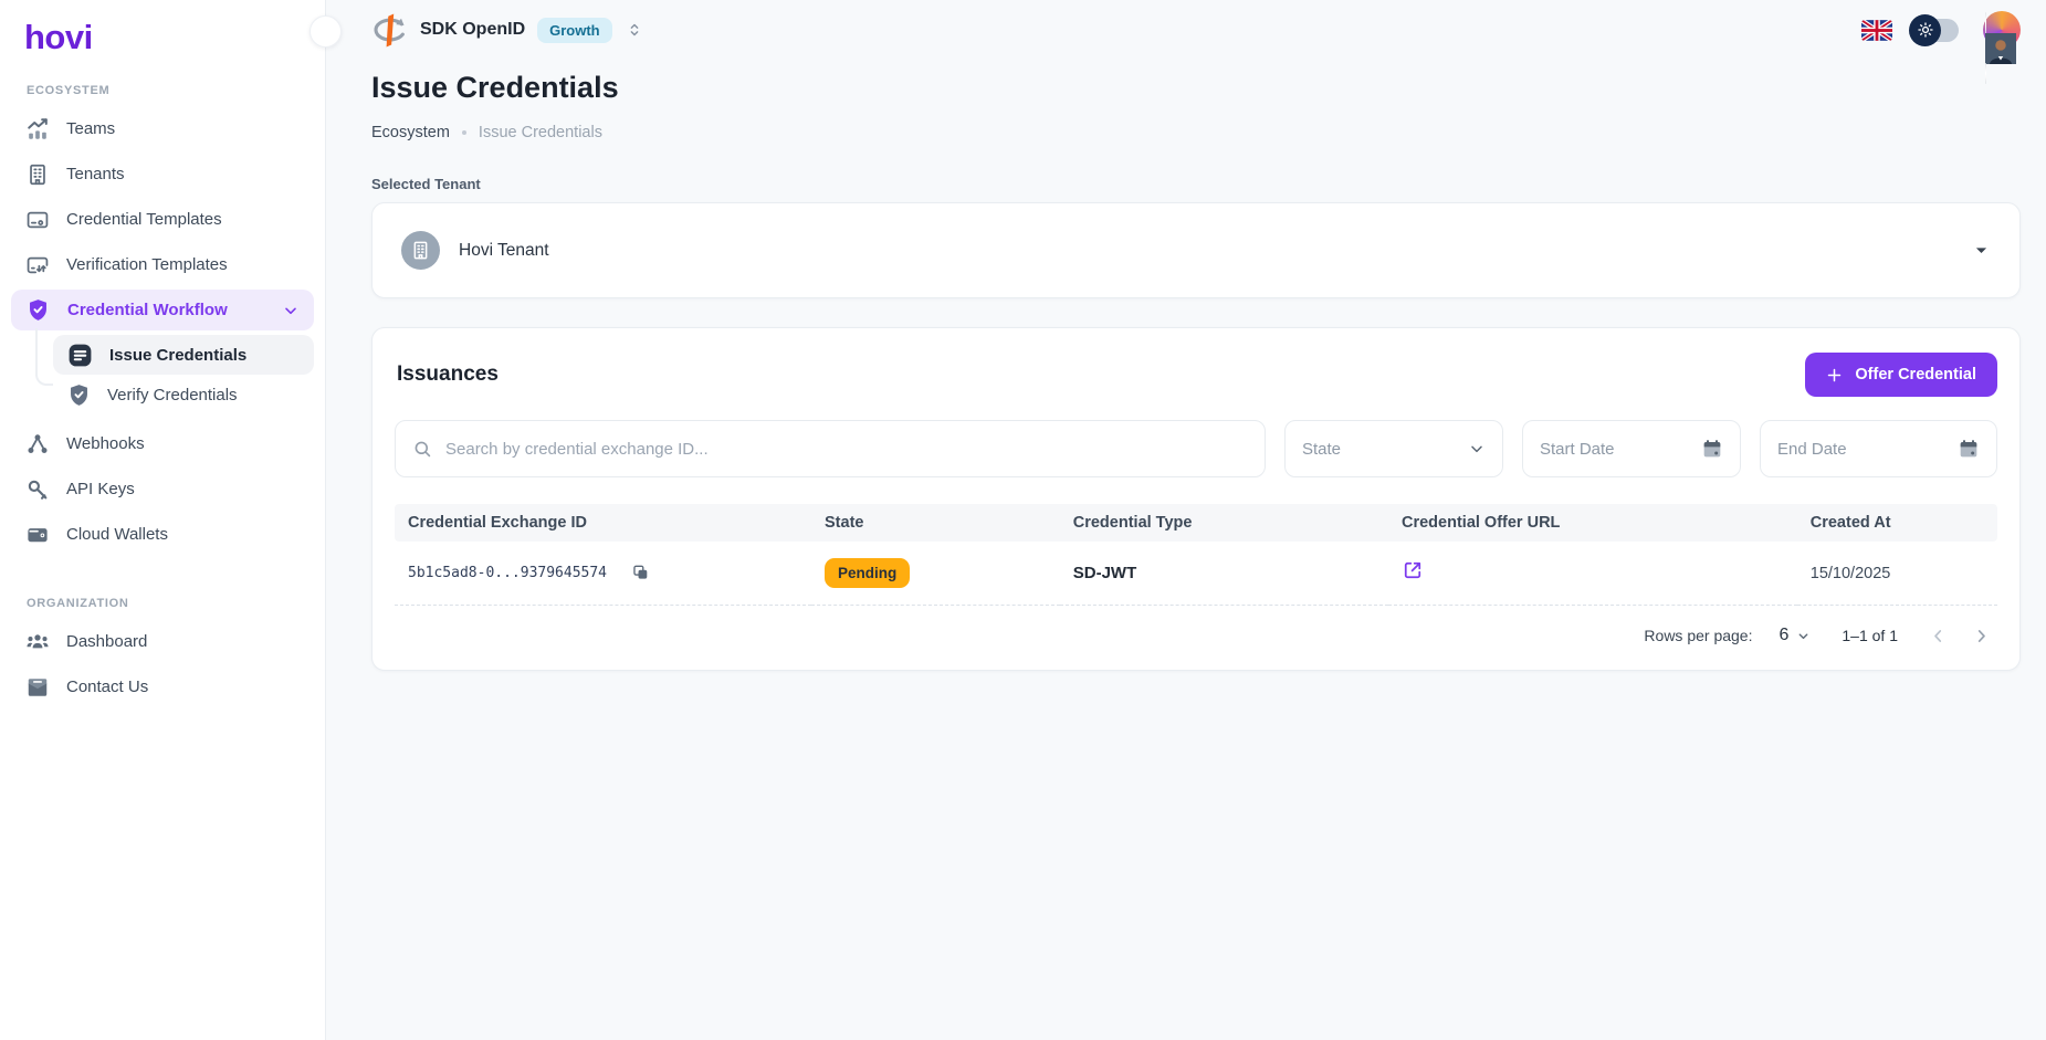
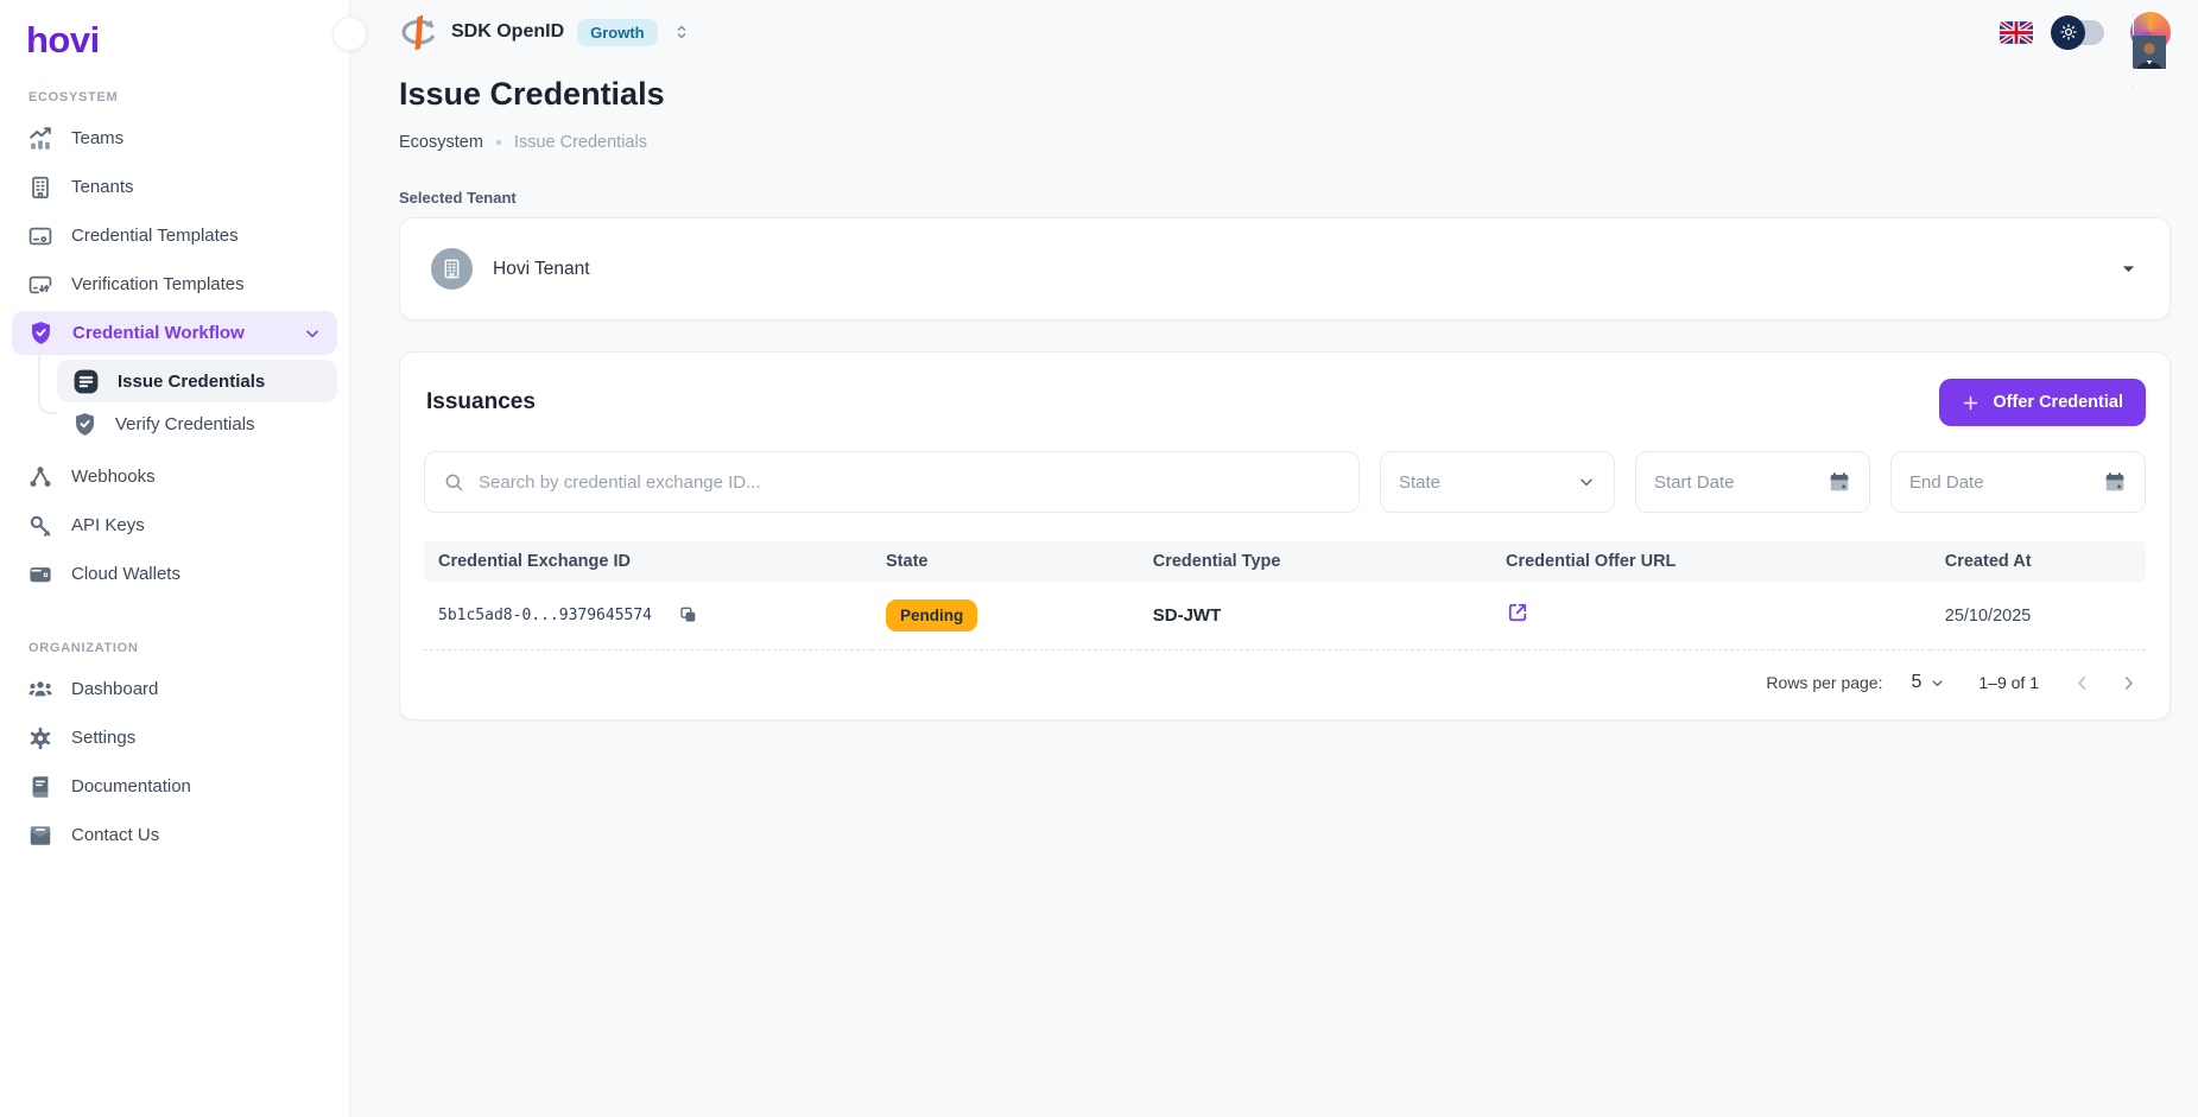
  hovi
  ECOSYSTEM
  Teams
  Tenants
  Credential Templates
  Verification Templates
  Credential Workflow
  Issue Credentials
  Verify Credentials
  Webhooks
  API Keys
  Cloud Wallets
  ORGANIZATION
  Dashboard
+ Settings
+ Documentation
  Contact Us
  SDK OpenID
  Growth
  Issue Credentials
  Ecosystem
  Issue Credentials
  Selected Tenant
  Hovi Tenant
  Issuances
  Offer Credential
  Search by credential exchange ID...
  State
  Start Date
  End Date
  Credential Exchange ID	State	Credential Type	Credential Offer URL	Created At
- 5b1c5ad8-0...9379645574	Pending	SD-JWT		15/10/2025
+ 5b1c5ad8-0...9379645574	Pending	SD-JWT		25/10/2025
  Rows per page:
- 6
+ 5
- 1–1 of 1
+ 1–9 of 1
